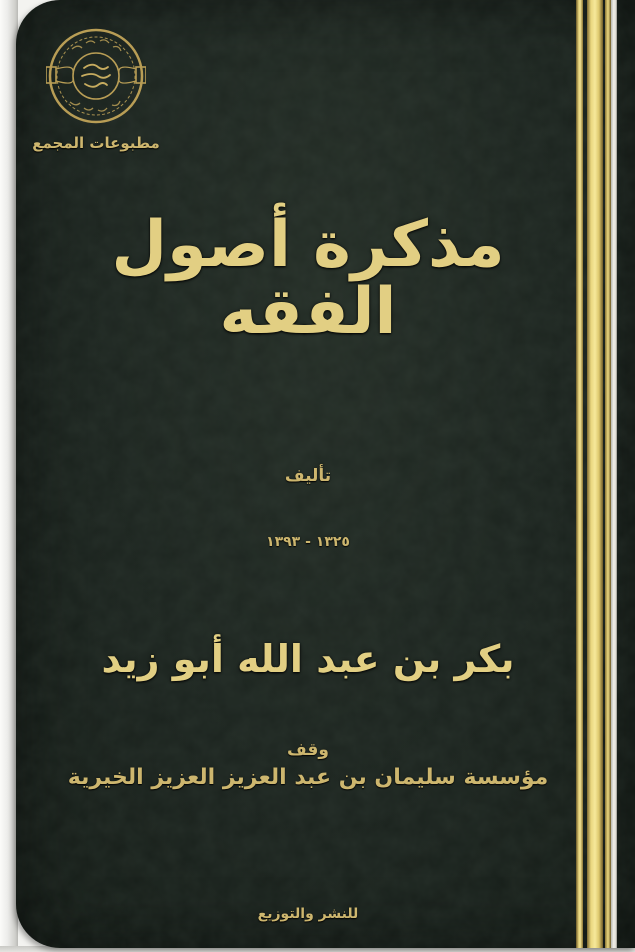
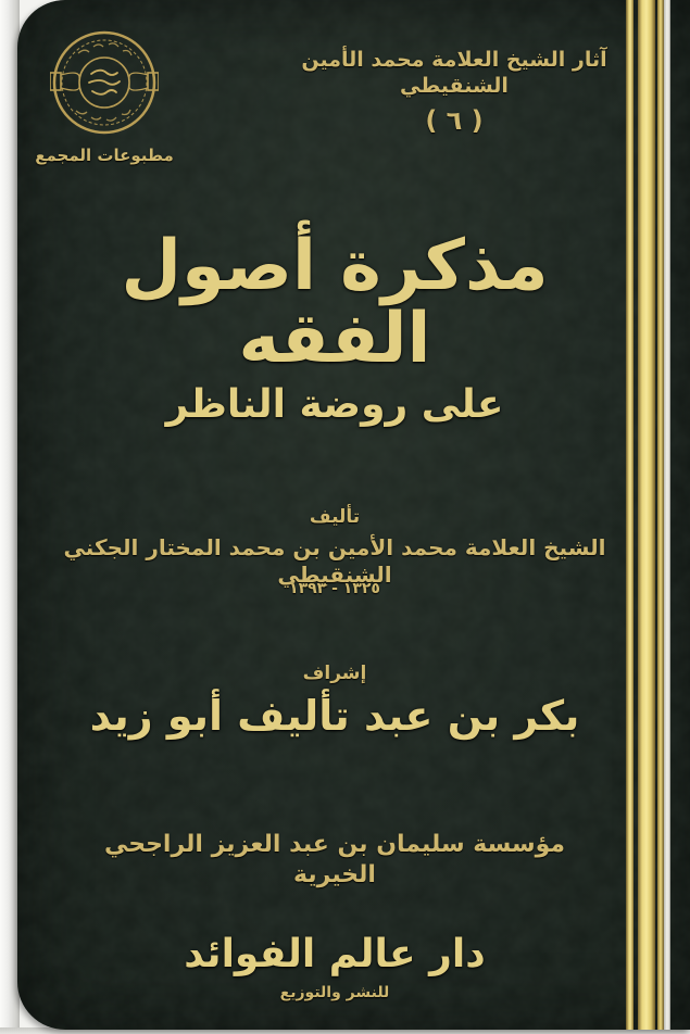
  مطبوعات المجمع
+ آثار الشيخ العلامة محمد الأمين الشنقيطي
+ ( ٦ )
  مذكرة أصول الفقه
+ على روضة الناظر
  تأليف
+ الشيخ العلامة محمد الأمين بن محمد المختار الجكني الشنقيطي
  ١٣٢٥ - ١٣٩٣
+ إشراف
- بكر بن عبد الله أبو زيد
+ بكر بن عبد تأليف أبو زيد
- وقف
- مؤسسة سليمان بن عبد العزيز العزيز الخيرية
+ مؤسسة سليمان بن عبد العزيز الراجحي الخيرية
+ دار عالم الفوائد
  للنشر والتوزيع
